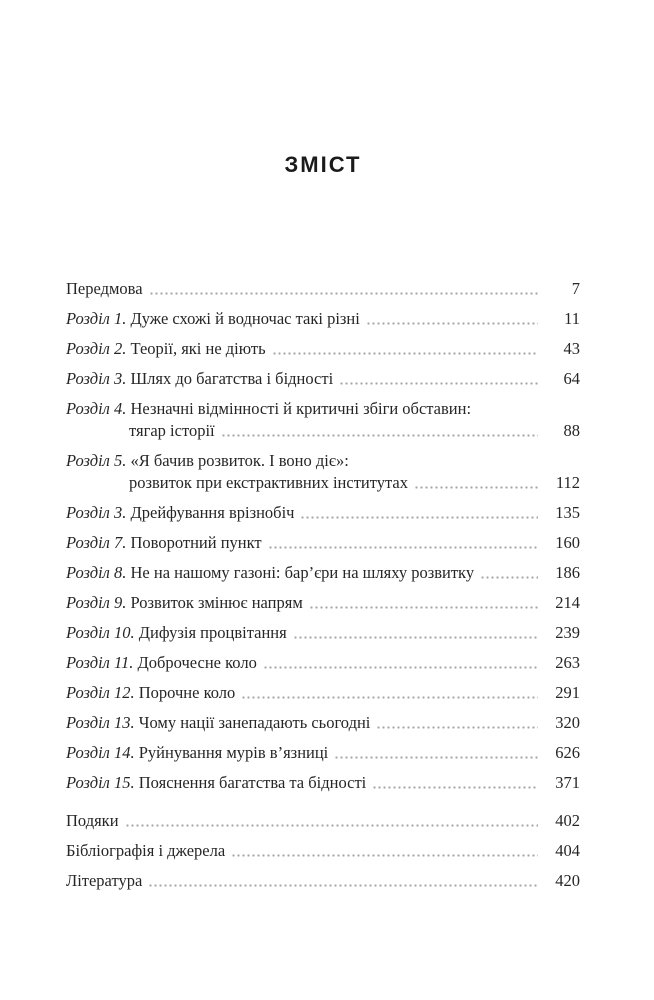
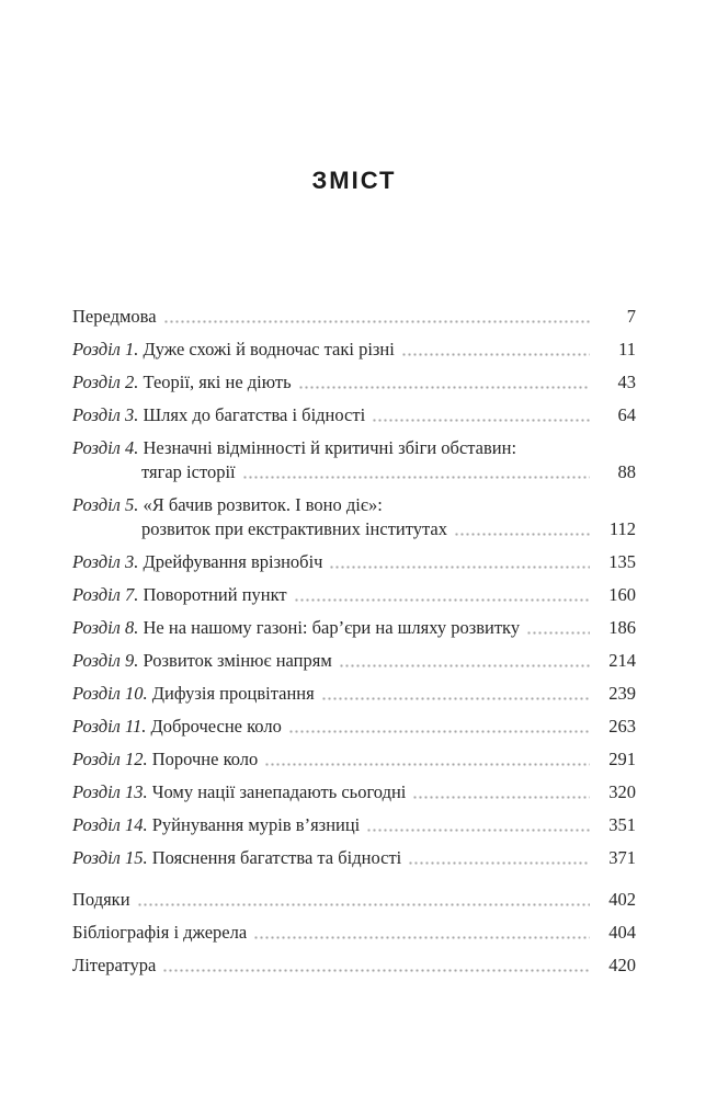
  ЗМІСТ
  Передмова
  7
  Розділ 1. Дуже схожі й водночас такі різні
  11
  Розділ 2. Теорії, які не діють
  43
  Розділ 3. Шлях до багатства і бідності
  64
  Розділ 4. Незначні відмінності й критичні збіги обставин:
  тягар історії
  88
  Розділ 5. «Я бачив розвиток. І воно діє»:
  розвиток при екстрактивних інститутах
  112
  Розділ 3. Дрейфування врізнобіч
  135
  Розділ 7. Поворотний пункт
  160
  Розділ 8. Не на нашому газоні: бар’єри на шляху розвитку
  186
  Розділ 9. Розвиток змінює напрям
  214
  Розділ 10. Дифузія процвітання
  239
  Розділ 11. Доброчесне коло
  263
  Розділ 12. Порочне коло
  291
  Розділ 13. Чому нації занепадають сьогодні
  320
  Розділ 14. Руйнування мурів в’язниці
- 626
+ 351
  Розділ 15. Пояснення багатства та бідності
  371
  Подяки
  402
  Бібліографія і джерела
  404
  Література
  420
